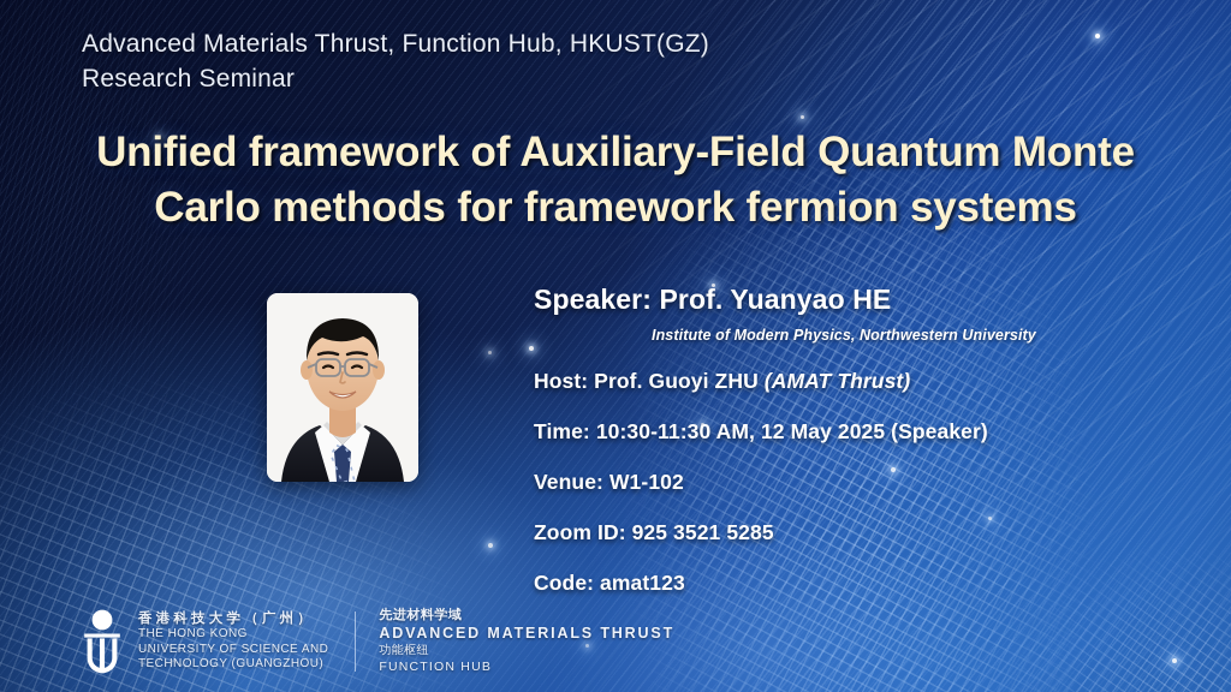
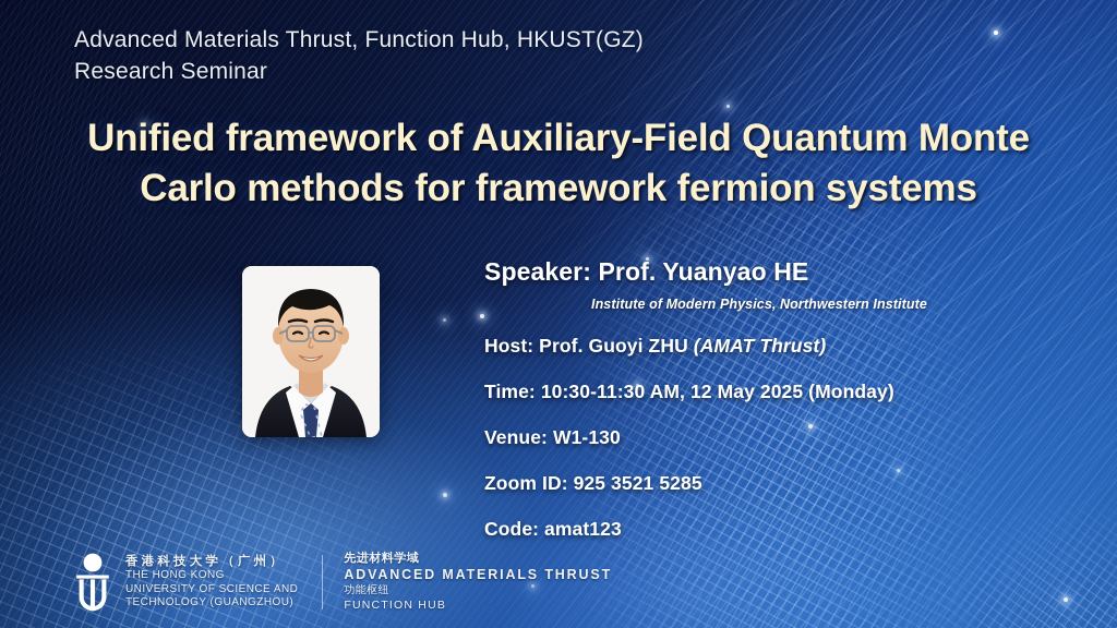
  Advanced Materials Thrust, Function Hub, HKUST(GZ)
  Research Seminar
  Unified framework of Auxiliary-Field Quantum Monte Carlo methods for framework fermion systems
  Speaker: Prof. Yuanyao HE
- Institute of Modern Physics, Northwestern University
+ Institute of Modern Physics, Northwestern Institute
  Host: Prof. Guoyi ZHU (AMAT Thrust)
- Time: 10:30-11:30 AM, 12 May 2025 (Speaker)
+ Time: 10:30-11:30 AM, 12 May 2025 (Monday)
- Venue: W1-102
+ Venue: W1-130
  Zoom ID: 925 3521 5285
  Code: amat123
  香港科技大学（广州）
  THE HONG KONG
  UNIVERSITY OF SCIENCE AND
  TECHNOLOGY (GUANGZHOU)
  先进材料学域
  ADVANCED MATERIALS THRUST
  功能枢纽
  FUNCTION HUB
